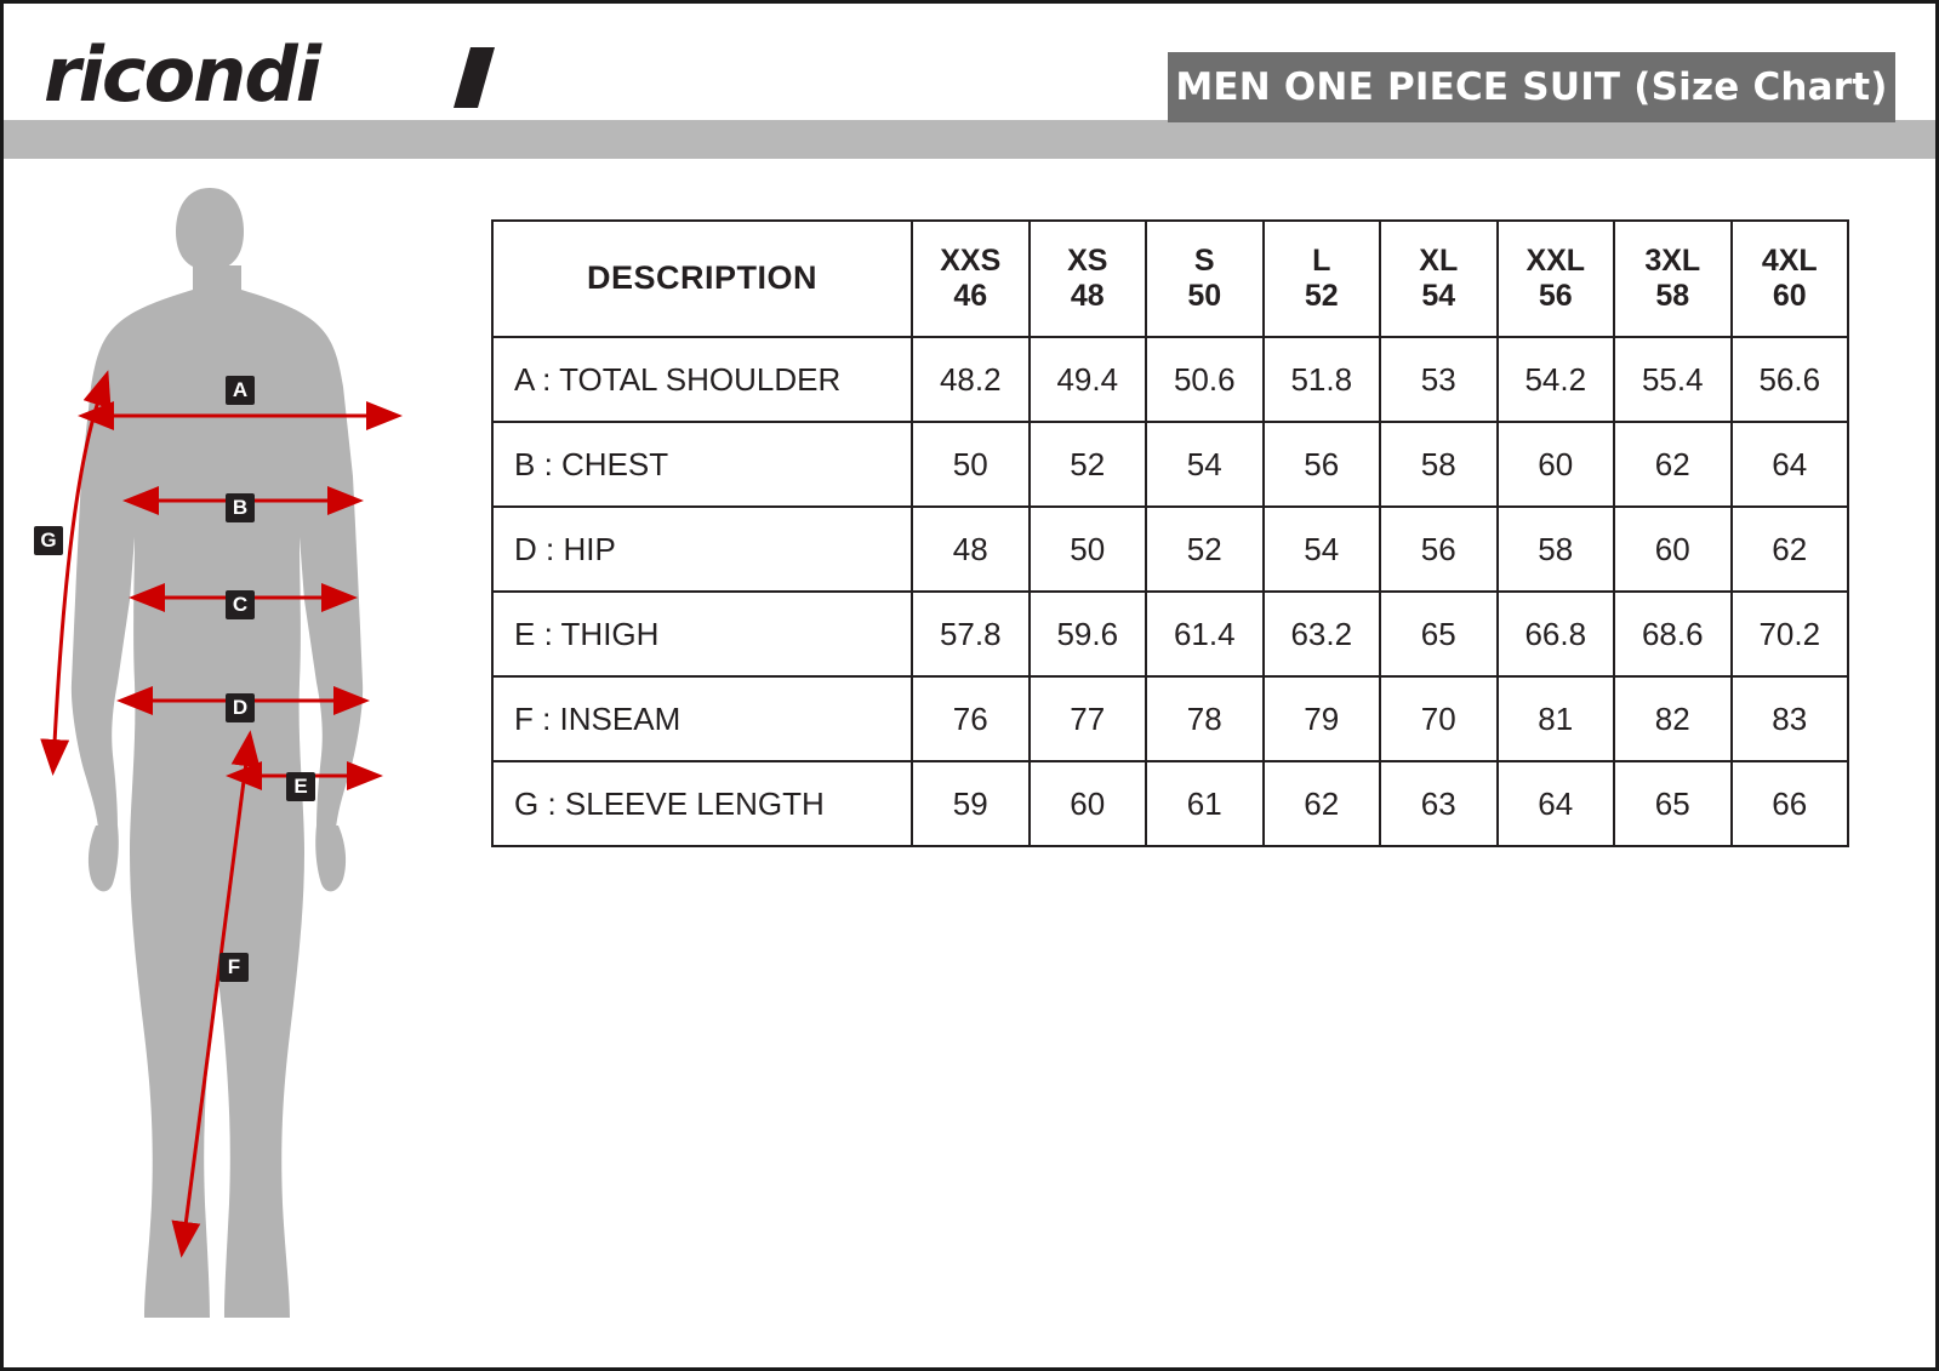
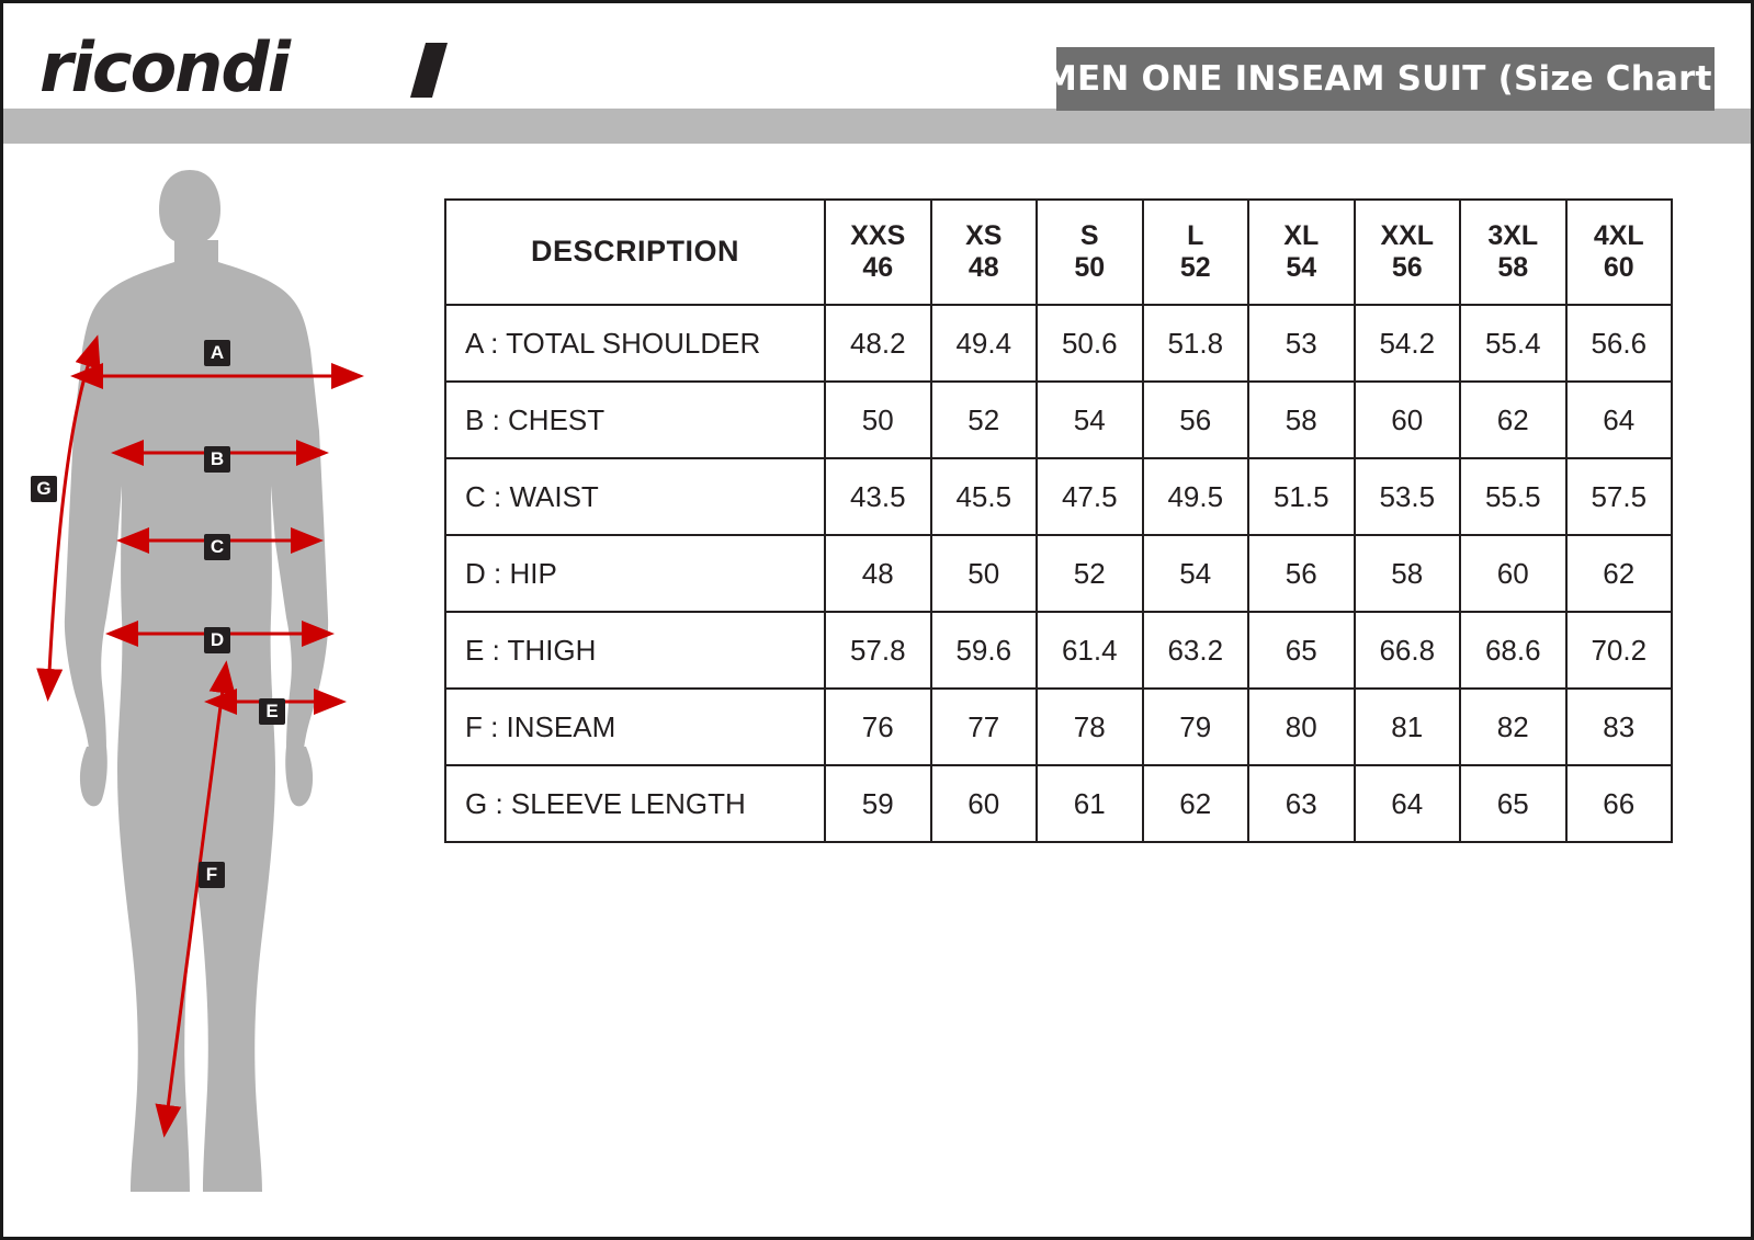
  ricondi
- MEN ONE PIECE SUIT (Size Chart)
+ MEN ONE INSEAM SUIT (Size Chart)
  A
  B
  C
  D
  E
  F
  G
  DESCRIPTION	XXS 46	XS 48	S 50	L 52	XL 54	XXL 56	3XL 58	4XL 60
  A : TOTAL SHOULDER	48.2	49.4	50.6	51.8	53	54.2	55.4	56.6
  B : CHEST	50	52	54	56	58	60	62	64
+ C : WAIST	43.5	45.5	47.5	49.5	51.5	53.5	55.5	57.5
  D : HIP	48	50	52	54	56	58	60	62
  E : THIGH	57.8	59.6	61.4	63.2	65	66.8	68.6	70.2
- F : INSEAM	76	77	78	79	70	81	82	83
+ F : INSEAM	76	77	78	79	80	81	82	83
  G : SLEEVE LENGTH	59	60	61	62	63	64	65	66
